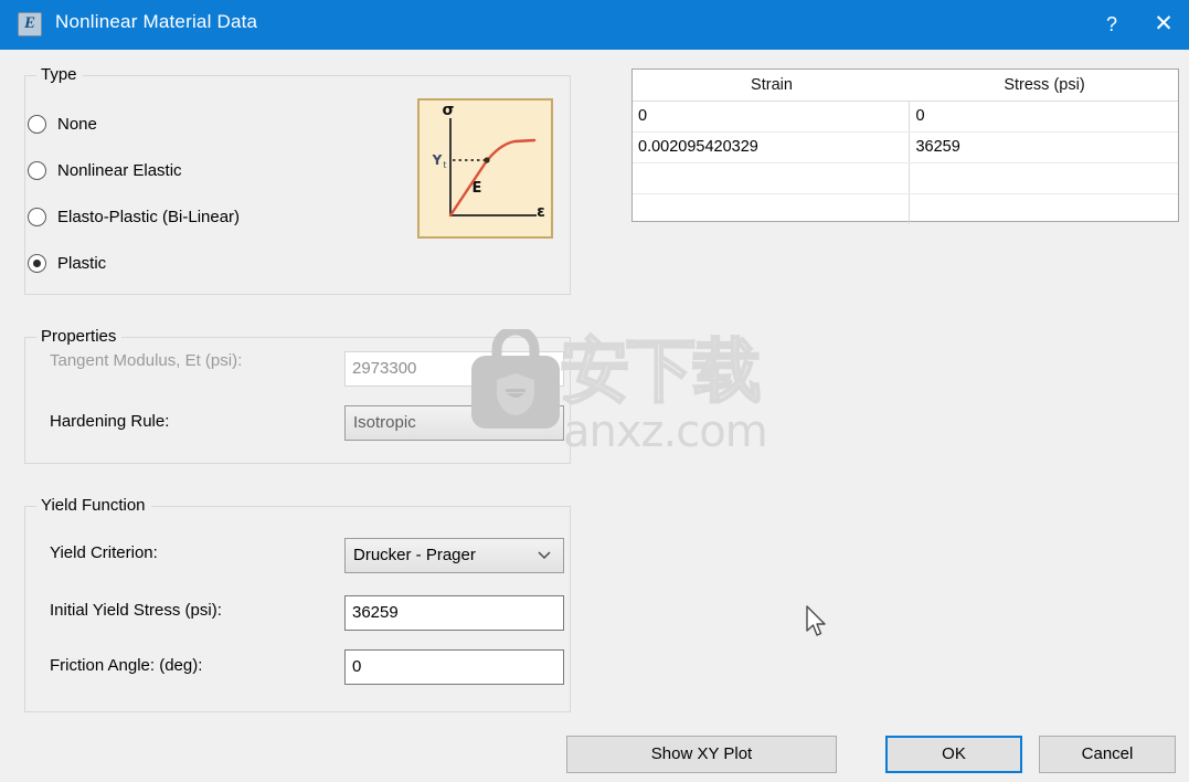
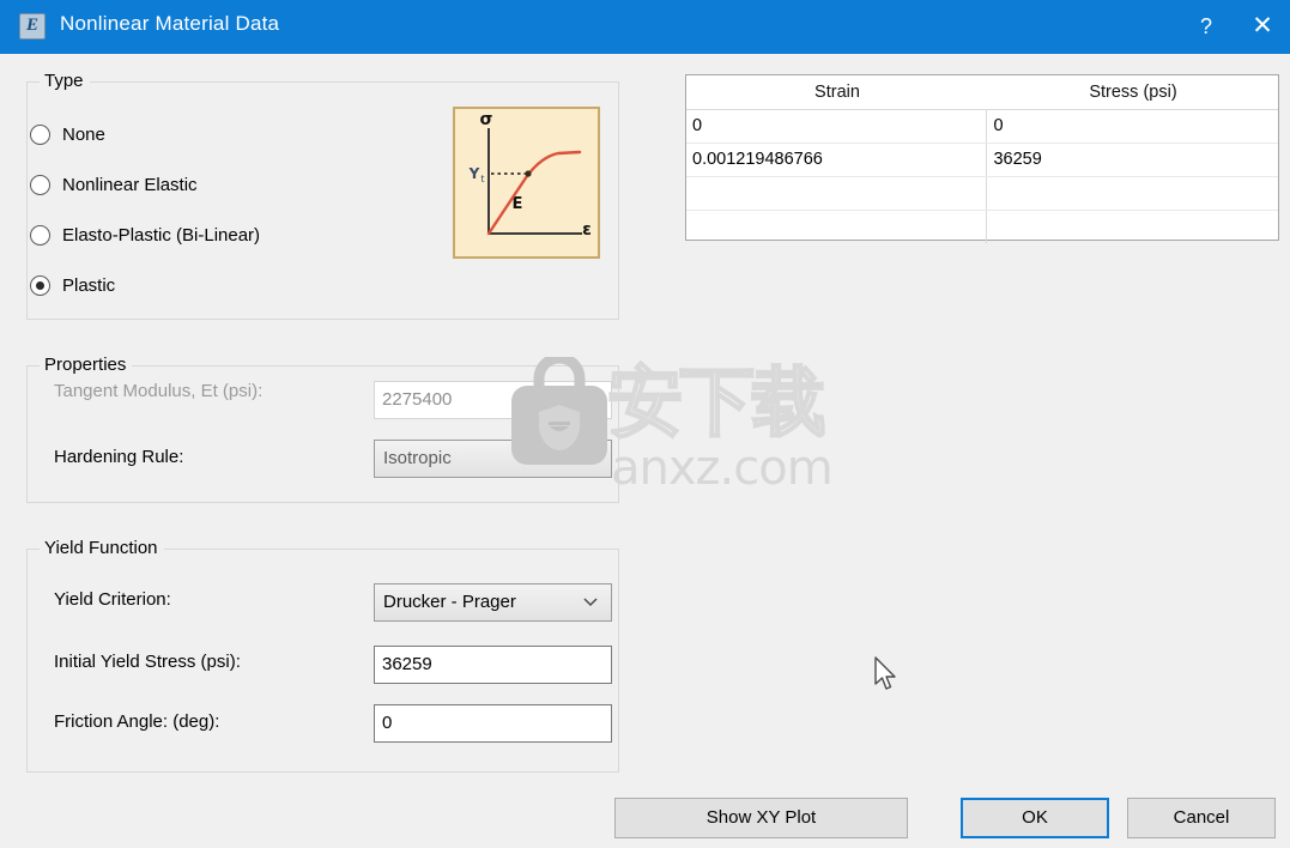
  E
  Nonlinear Material Data
  ?
  ✕
  Type
  None
  Nonlinear Elastic
  Elasto-Plastic (Bi-Linear)
  Plastic
  σ
  ε
  Y
  t
  E
  Strain
  Stress (psi)
  0
  0
- 0.002095420329
+ 0.001219486766
  36259
  Properties
  Tangent Modulus, Et (psi):
- 2973300
+ 2275400
  Hardening Rule:
  Isotropic
  Yield Function
  Yield Criterion:
  Drucker - Prager
  Initial Yield Stress (psi):
  36259
  Friction Angle: (deg):
  0
  Show XY Plot
  OK
  Cancel
  安下载
  anxz.com
